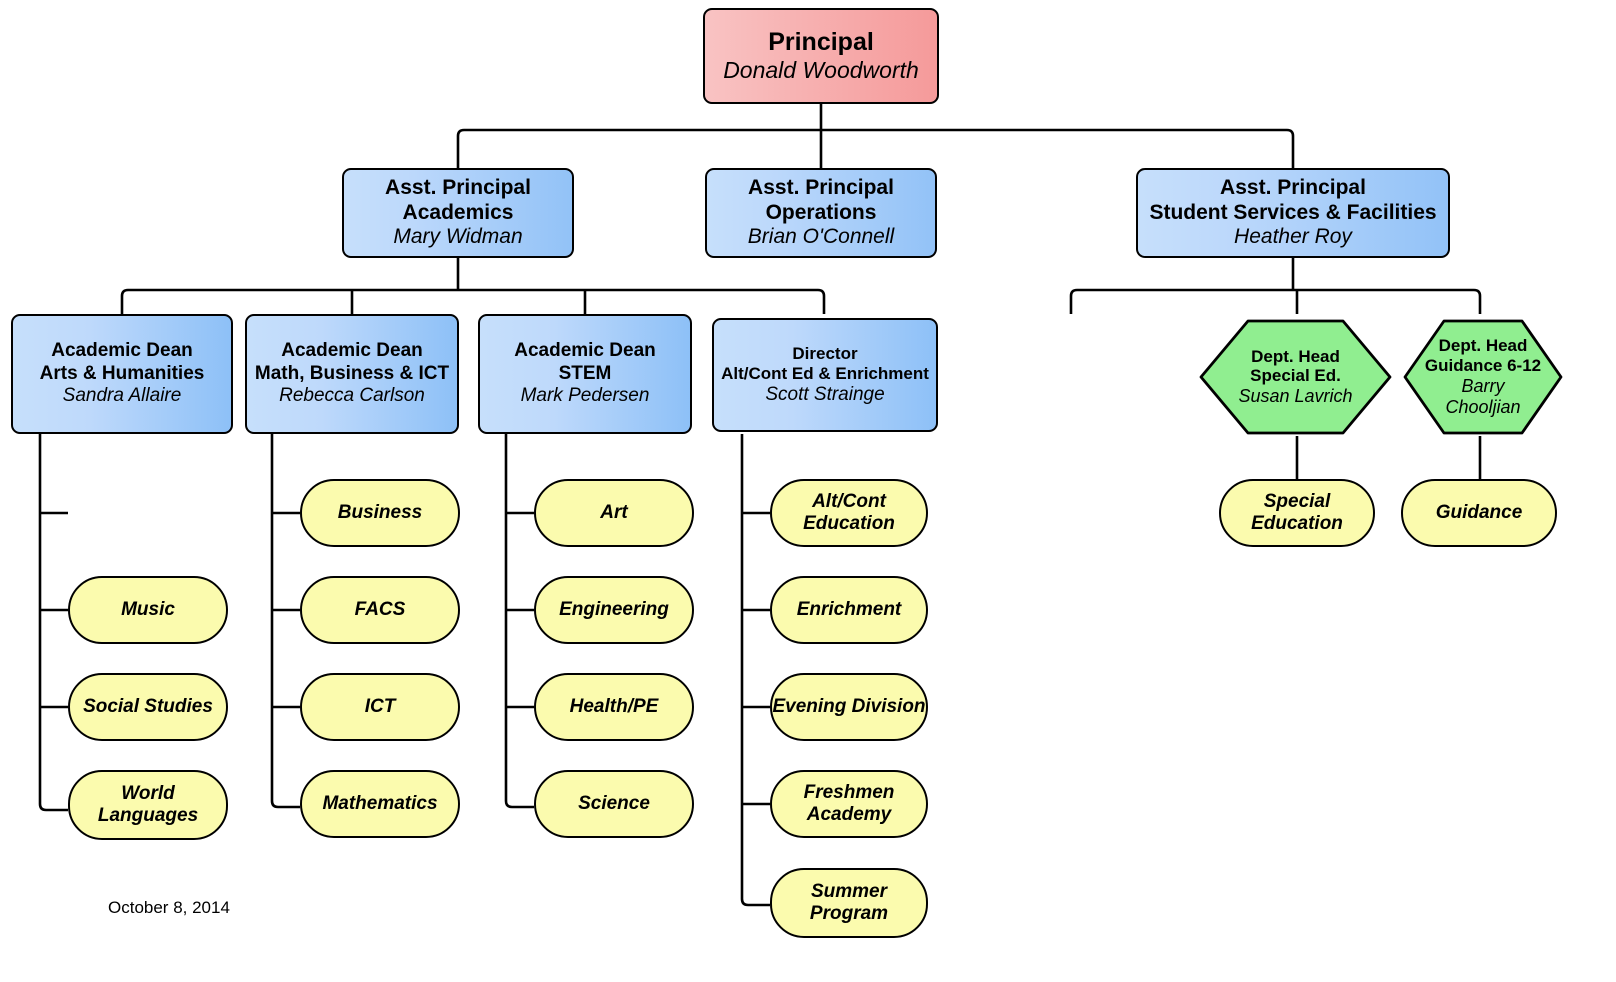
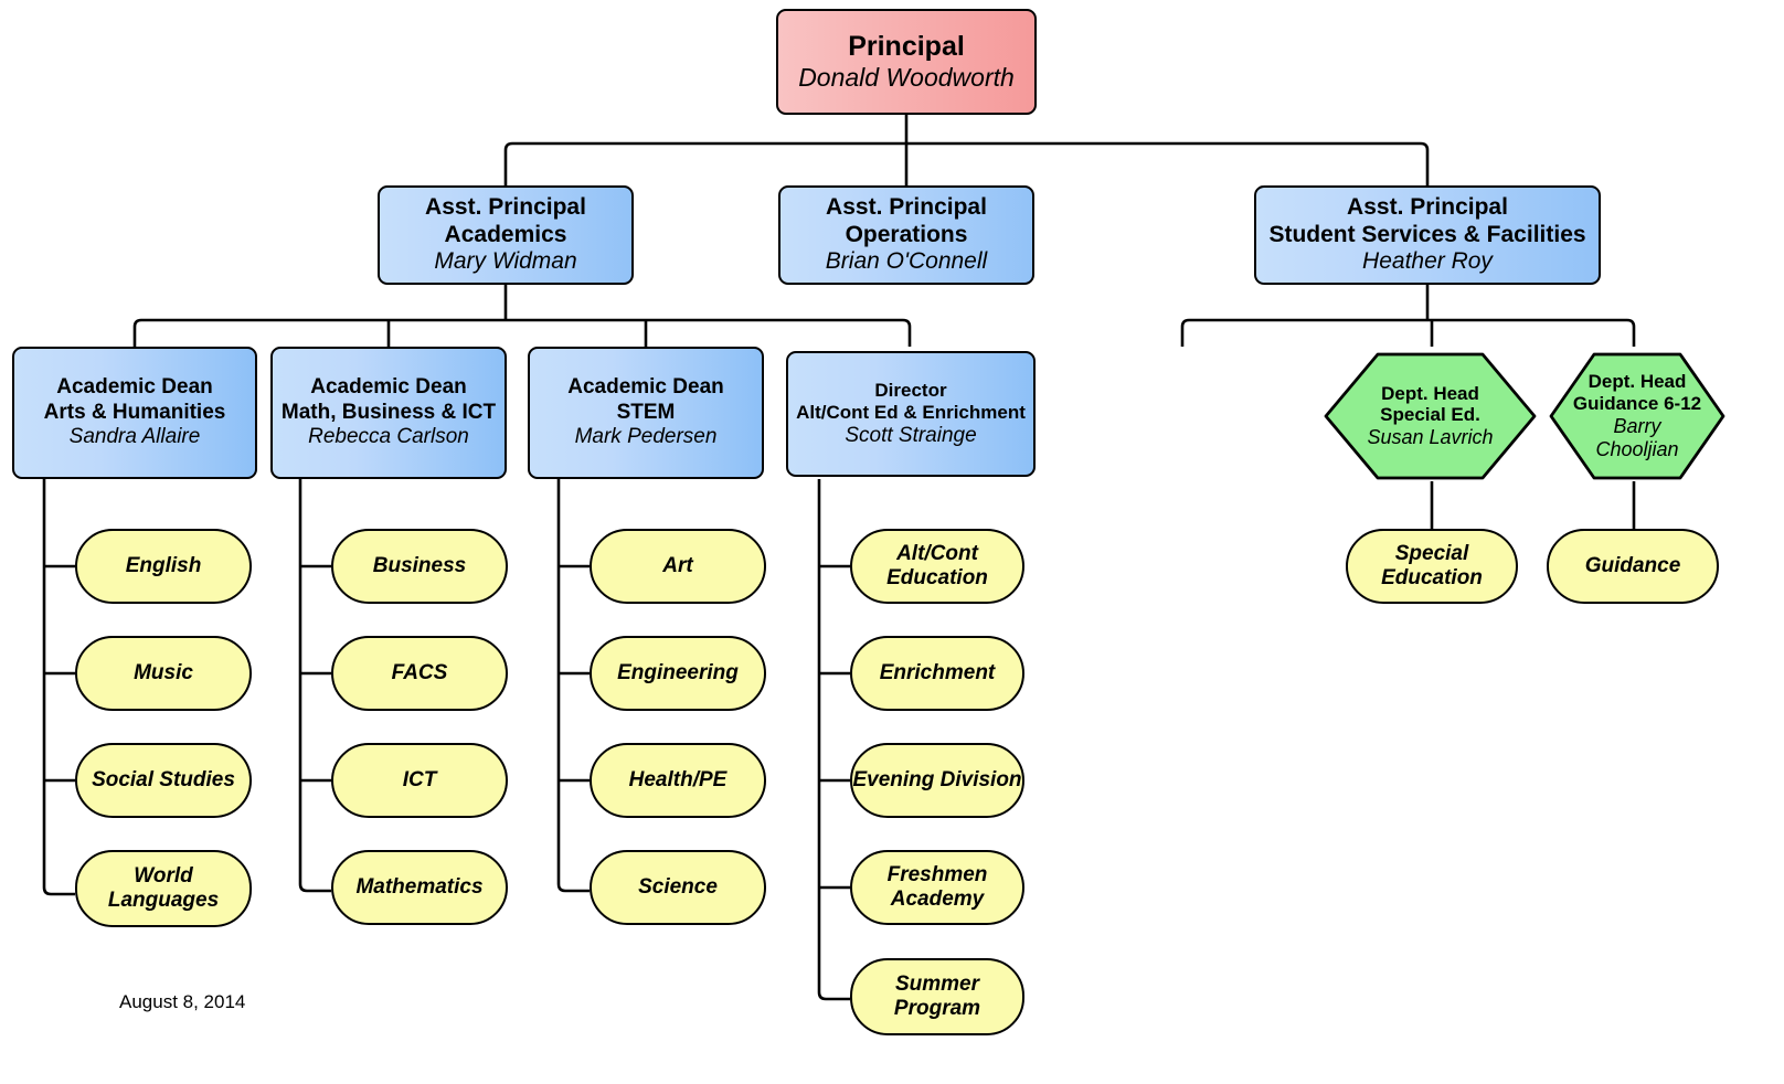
  Principal
  Donald Woodworth
  Asst. Principal
  Academics
  Mary Widman
  Asst. Principal
  Operations
  Brian O'Connell
  Asst. Principal
  Student Services & Facilities
  Heather Roy
  Academic Dean
  Arts & Humanities
  Sandra Allaire
  Academic Dean
  Math, Business & ICT
  Rebecca Carlson
  Academic Dean
  STEM
  Mark Pedersen
  Director
  Alt/Cont Ed & Enrichment
  Scott Strainge
  Dept. Head
  Special Ed.
  Susan Lavrich
  Dept. Head
  Guidance 6-12
  Barry Chooljian
+ English
  Music
  Social Studies
  World Languages
  Business
  FACS
  ICT
  Mathematics
  Art
  Engineering
  Health/PE
  Science
  Alt/Cont Education
  Enrichment
  Evening Division
  Freshmen Academy
  Summer Program
  Special Education
  Guidance
- October 8, 2014
+ August 8, 2014
